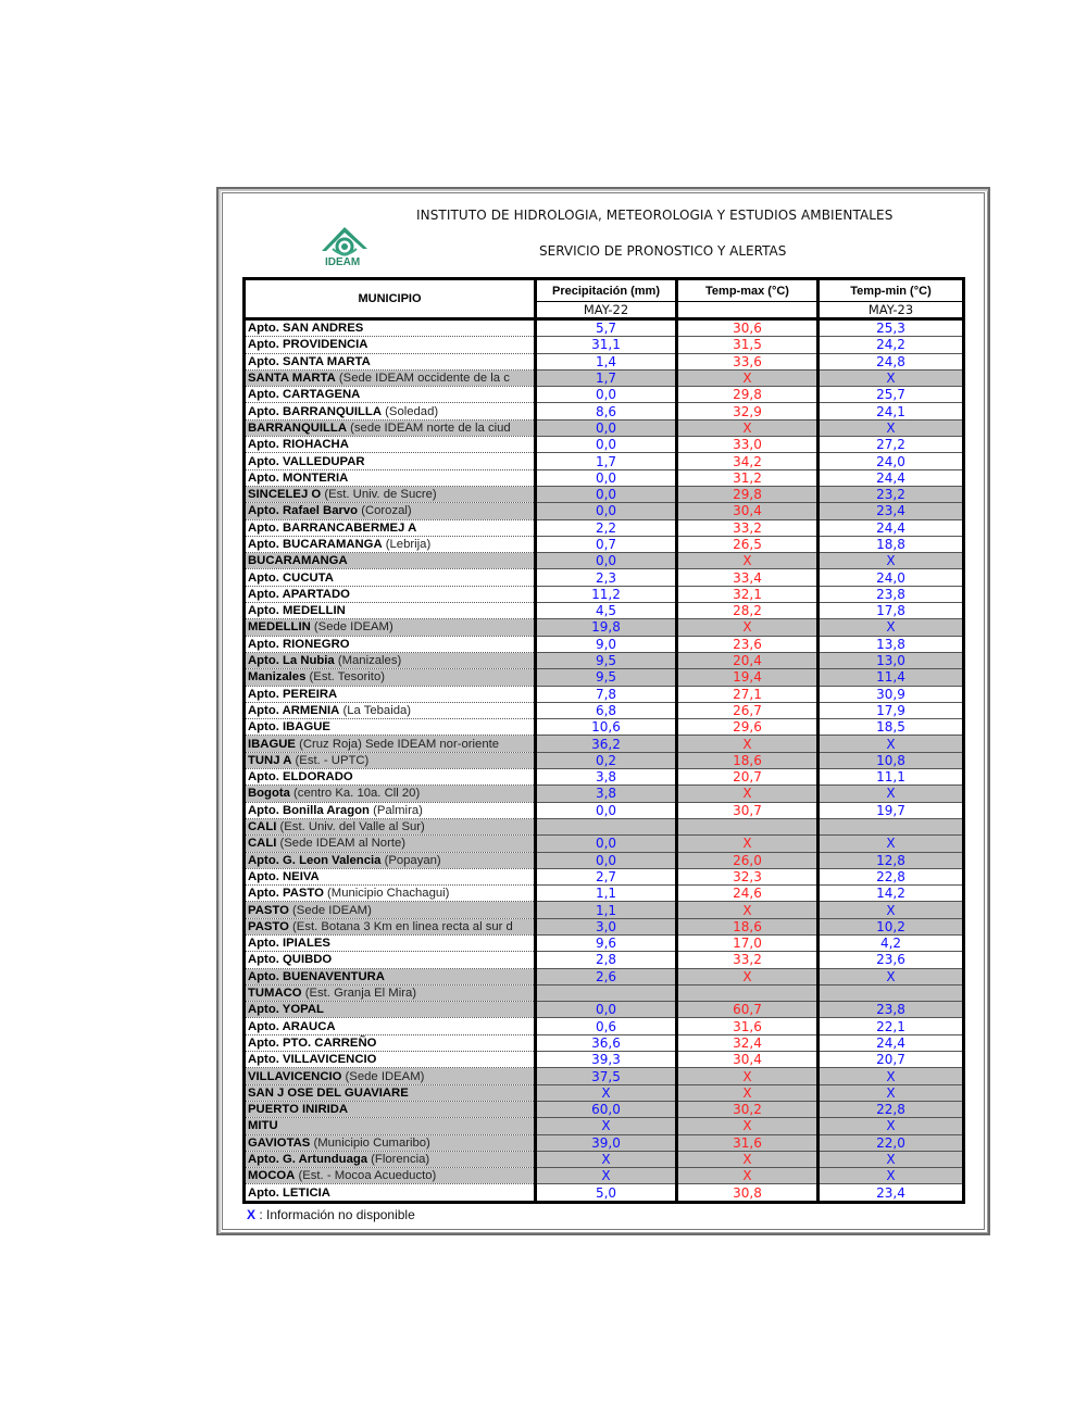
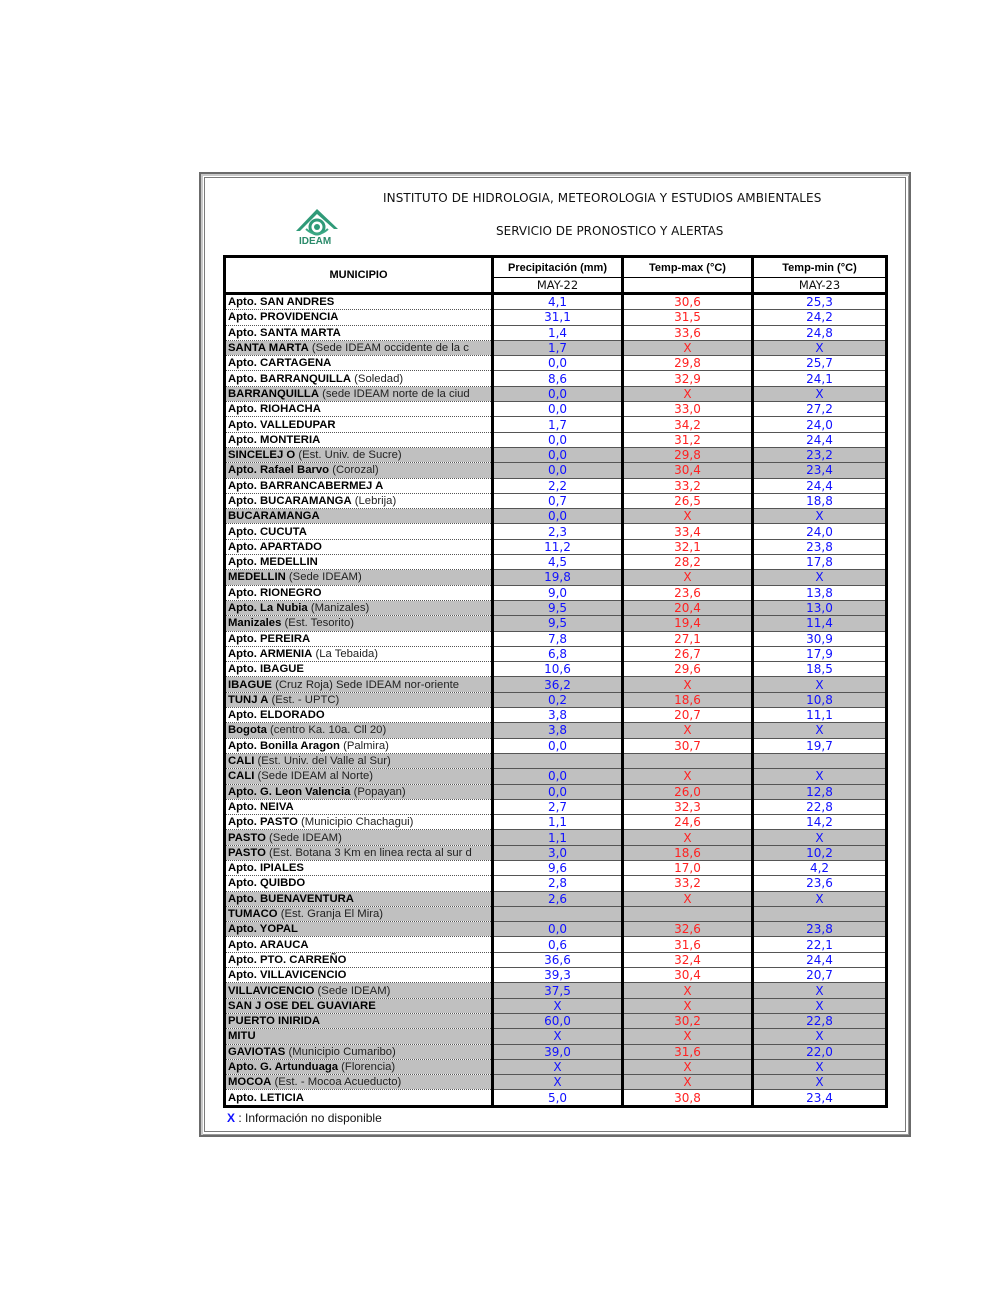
  INSTITUTO DE HIDROLOGIA, METEOROLOGIA Y ESTUDIOS AMBIENTALES
  SERVICIO DE PRONOSTICO Y ALERTAS
  IDEAM
  MUNICIPIO	Precipitación (mm)	Temp-max (°C)	Temp-min (°C)
  MAY-22		MAY-23
- Apto. SAN ANDRES	5,7	30,6	25,3
+ Apto. SAN ANDRES	4,1	30,6	25,3
  Apto. PROVIDENCIA	31,1	31,5	24,2
  Apto. SANTA MARTA	1,4	33,6	24,8
  SANTA MARTA (Sede IDEAM occidente de la c	1,7	X	X
  Apto. CARTAGENA	0,0	29,8	25,7
  Apto. BARRANQUILLA (Soledad)	8,6	32,9	24,1
  BARRANQUILLA (sede IDEAM norte de la ciud	0,0	X	X
  Apto. RIOHACHA	0,0	33,0	27,2
  Apto. VALLEDUPAR	1,7	34,2	24,0
  Apto. MONTERIA	0,0	31,2	24,4
  SINCELEJ O (Est. Univ. de Sucre)	0,0	29,8	23,2
  Apto. Rafael Barvo (Corozal)	0,0	30,4	23,4
  Apto. BARRANCABERMEJ A	2,2	33,2	24,4
  Apto. BUCARAMANGA (Lebrija)	0,7	26,5	18,8
  BUCARAMANGA	0,0	X	X
  Apto. CUCUTA	2,3	33,4	24,0
  Apto. APARTADO	11,2	32,1	23,8
  Apto. MEDELLIN	4,5	28,2	17,8
  MEDELLIN (Sede IDEAM)	19,8	X	X
  Apto. RIONEGRO	9,0	23,6	13,8
  Apto. La Nubia (Manizales)	9,5	20,4	13,0
  Manizales (Est. Tesorito)	9,5	19,4	11,4
  Apto. PEREIRA	7,8	27,1	30,9
  Apto. ARMENIA (La Tebaida)	6,8	26,7	17,9
  Apto. IBAGUE	10,6	29,6	18,5
  IBAGUE (Cruz Roja) Sede IDEAM nor-oriente	36,2	X	X
  TUNJ A (Est. - UPTC)	0,2	18,6	10,8
  Apto. ELDORADO	3,8	20,7	11,1
  Bogota (centro Ka. 10a. Cll 20)	3,8	X	X
  Apto. Bonilla Aragon (Palmira)	0,0	30,7	19,7
  CALI (Est. Univ. del Valle al Sur)
  CALI (Sede IDEAM al Norte)	0,0	X	X
  Apto. G. Leon Valencia (Popayan)	0,0	26,0	12,8
  Apto. NEIVA	2,7	32,3	22,8
  Apto. PASTO (Municipio Chachagui)	1,1	24,6	14,2
  PASTO (Sede IDEAM)	1,1	X	X
  PASTO (Est. Botana 3 Km en linea recta al sur d	3,0	18,6	10,2
  Apto. IPIALES	9,6	17,0	4,2
  Apto. QUIBDO	2,8	33,2	23,6
  Apto. BUENAVENTURA	2,6	X	X
  TUMACO (Est. Granja El Mira)
- Apto. YOPAL	0,0	60,7	23,8
+ Apto. YOPAL	0,0	32,6	23,8
  Apto. ARAUCA	0,6	31,6	22,1
  Apto. PTO. CARREÑO	36,6	32,4	24,4
  Apto. VILLAVICENCIO	39,3	30,4	20,7
  VILLAVICENCIO (Sede IDEAM)	37,5	X	X
  SAN J OSE DEL GUAVIARE	X	X	X
  PUERTO INIRIDA	60,0	30,2	22,8
  MITU	X	X	X
  GAVIOTAS (Municipio Cumaribo)	39,0	31,6	22,0
  Apto. G. Artunduaga (Florencia)	X	X	X
  MOCOA (Est. - Mocoa Acueducto)	X	X	X
  Apto. LETICIA	5,0	30,8	23,4
  X : Información no disponible
